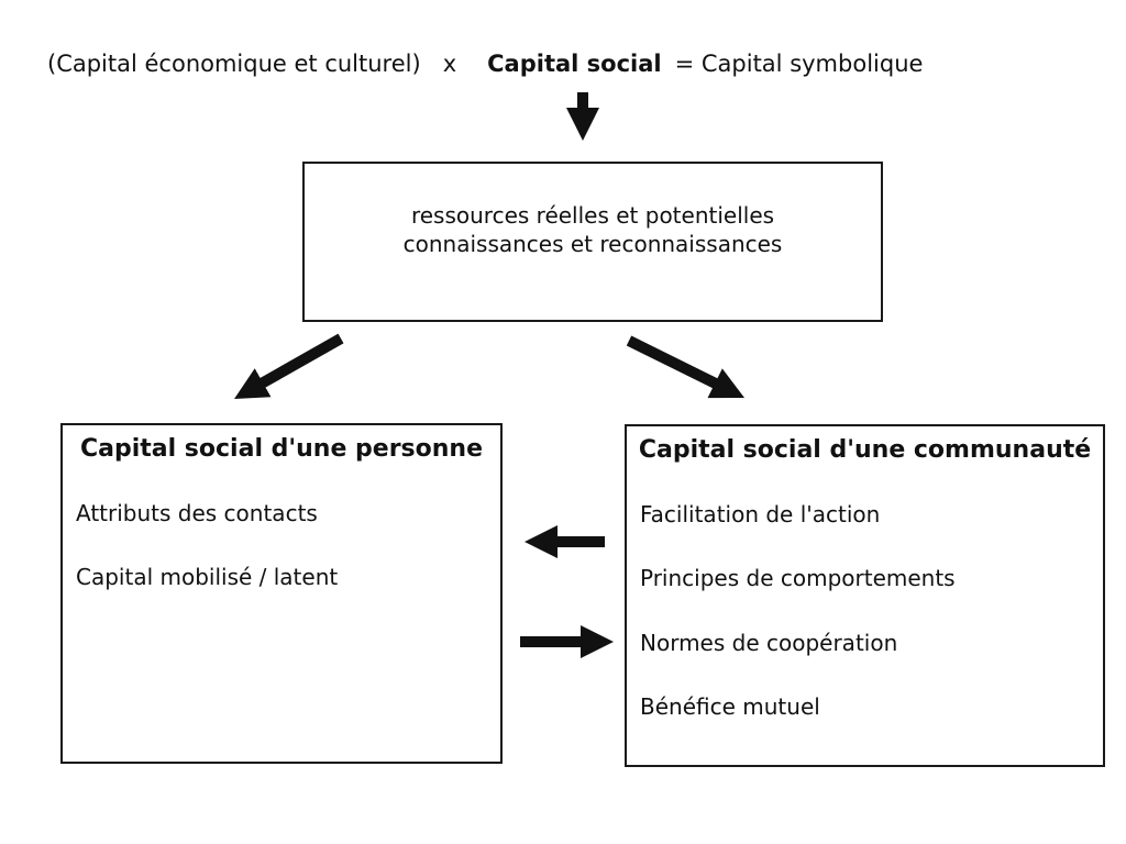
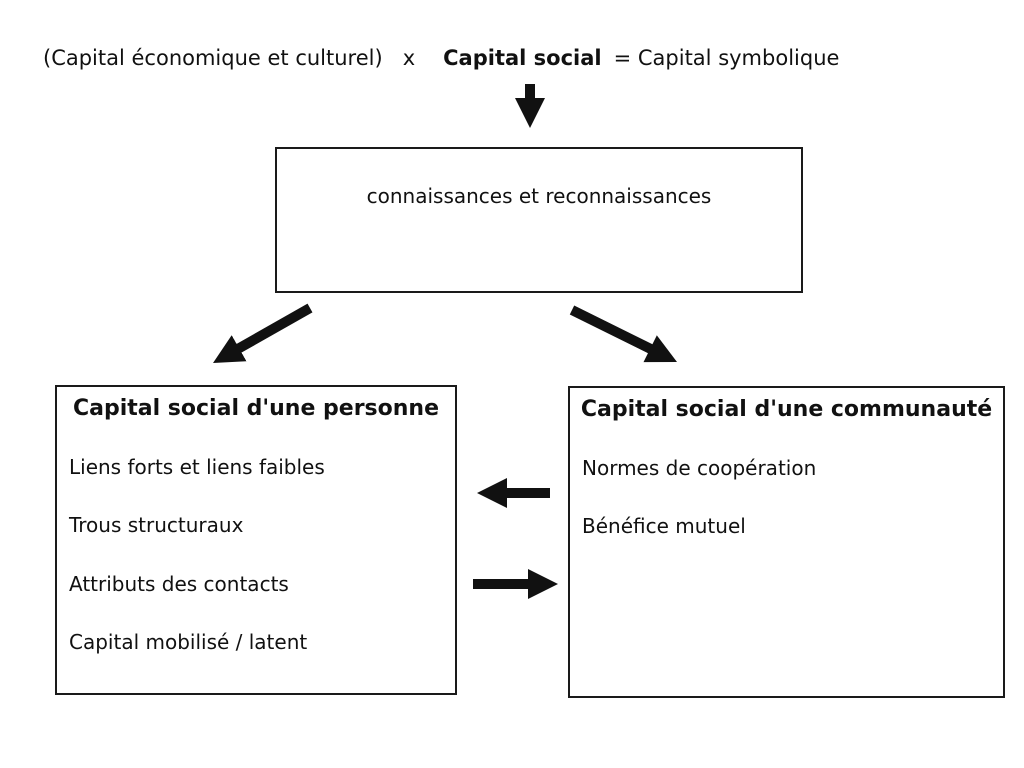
  (Capital économique et culturel) x Capital social = Capital symbolique
- ressources réelles et potentielles
  connaissances et reconnaissances
  Capital social d'une personne
+ Liens forts et liens faibles
+ Trous structuraux
  Attributs des contacts
  Capital mobilisé / latent
  Capital social d'une communauté
- Facilitation de l'action
- Principes de comportements
  Normes de coopération
  Bénéfice mutuel
